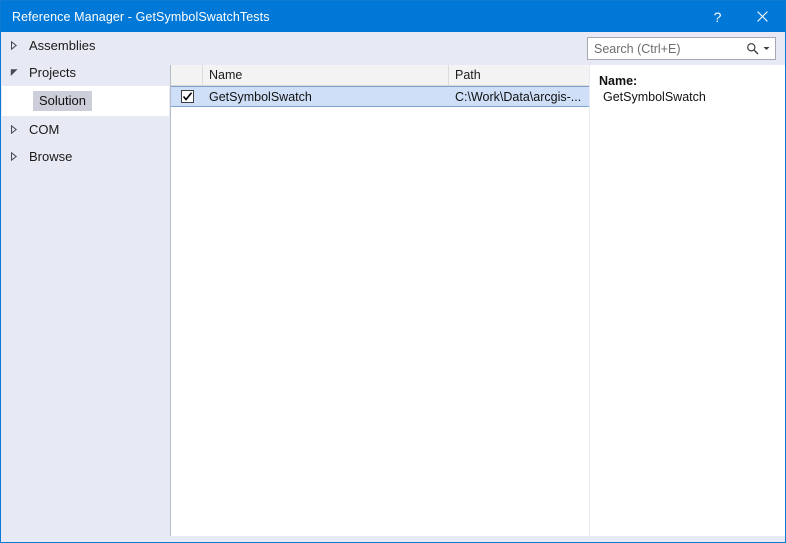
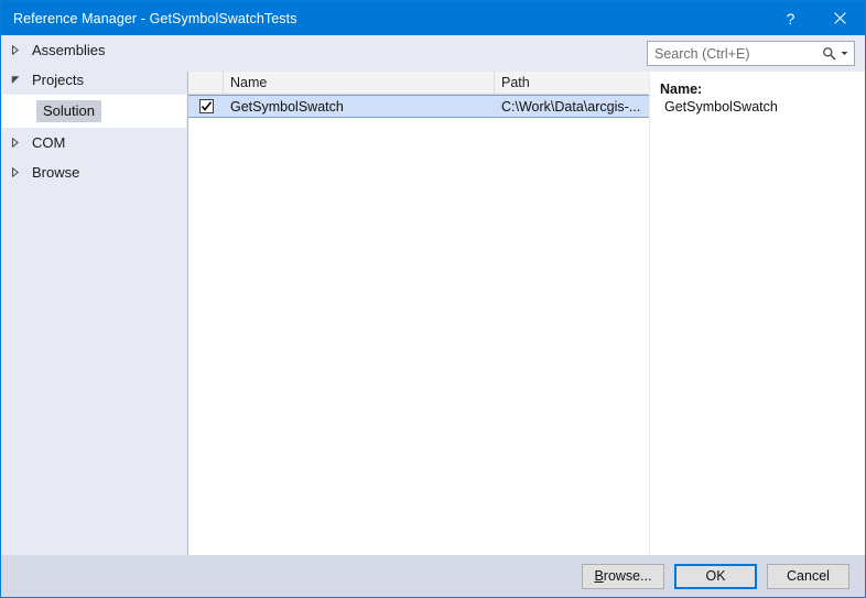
  Reference Manager - GetSymbolSwatchTests
  ?
  Assemblies
  Projects
  Solution
  COM
  Browse
  Search (Ctrl+E)
  Name
  Path
  GetSymbolSwatch
  C:\Work\Data\arcgis-...
  Name:
  GetSymbolSwatch
+ B
+ rowse...
+ OK
+ Cancel
